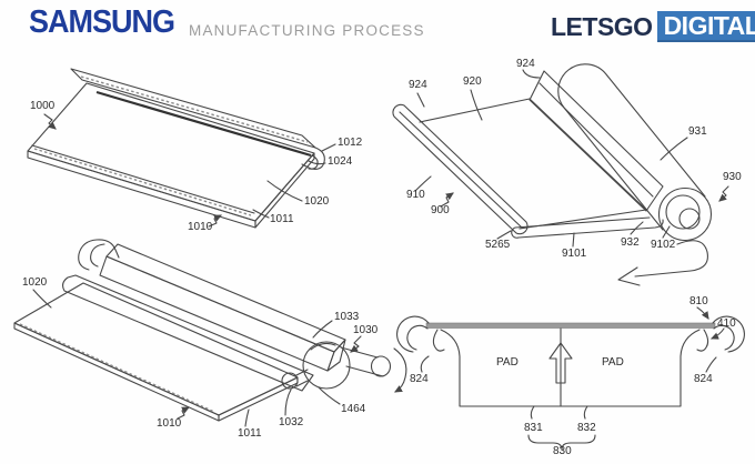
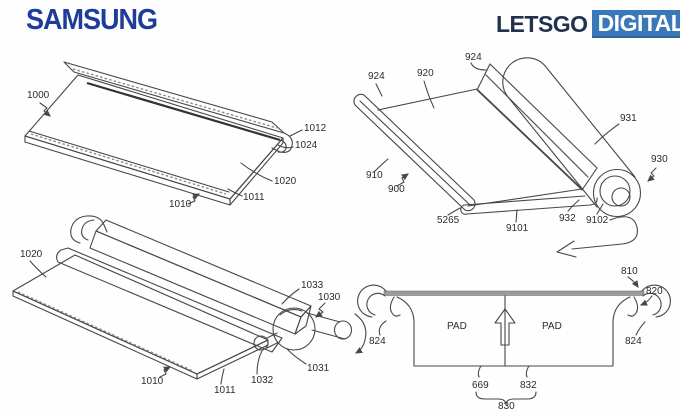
  SAMSUNG
- MANUFACTURING PROCESS
  LETSGO
  DIGITAL
  1000
  1012
  1024
  1020
  1011
  1010
  924
  920
  924
  931
  910
  900
  930
  5265
  9101
  932
  9102
  1020
  1033
  1030
- 1464
+ 1031
  1032
  1011
  1010
  810
- 410
+ 820
  824
  824
  PAD
  PAD
- 831
+ 669
  832
  830
